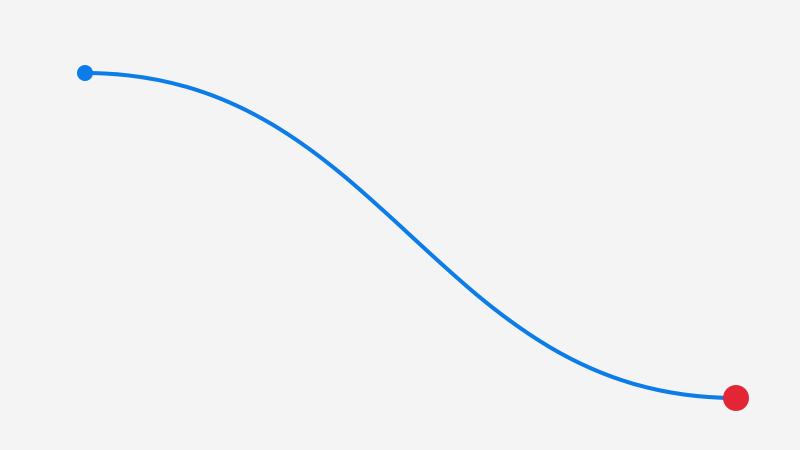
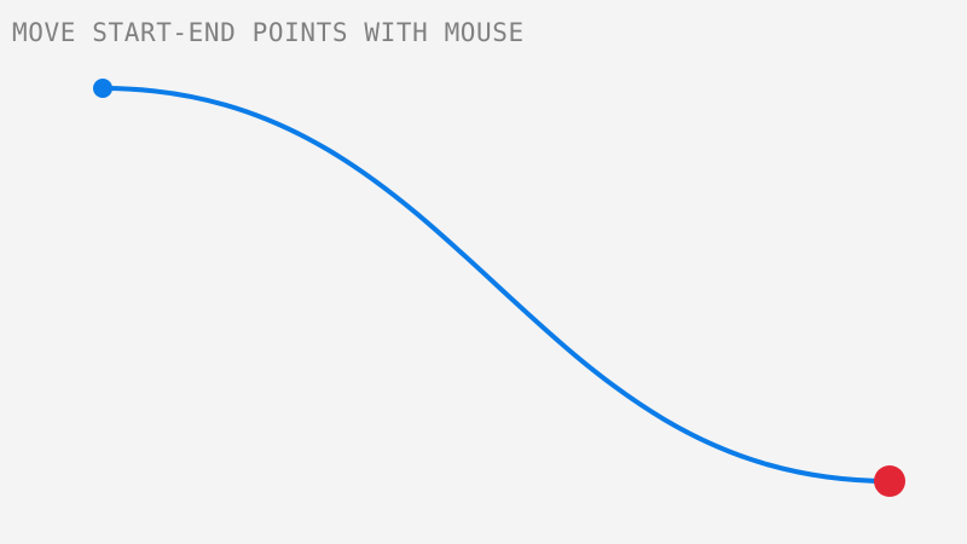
+ MOVE START-END POINTS WITH MOUSE
